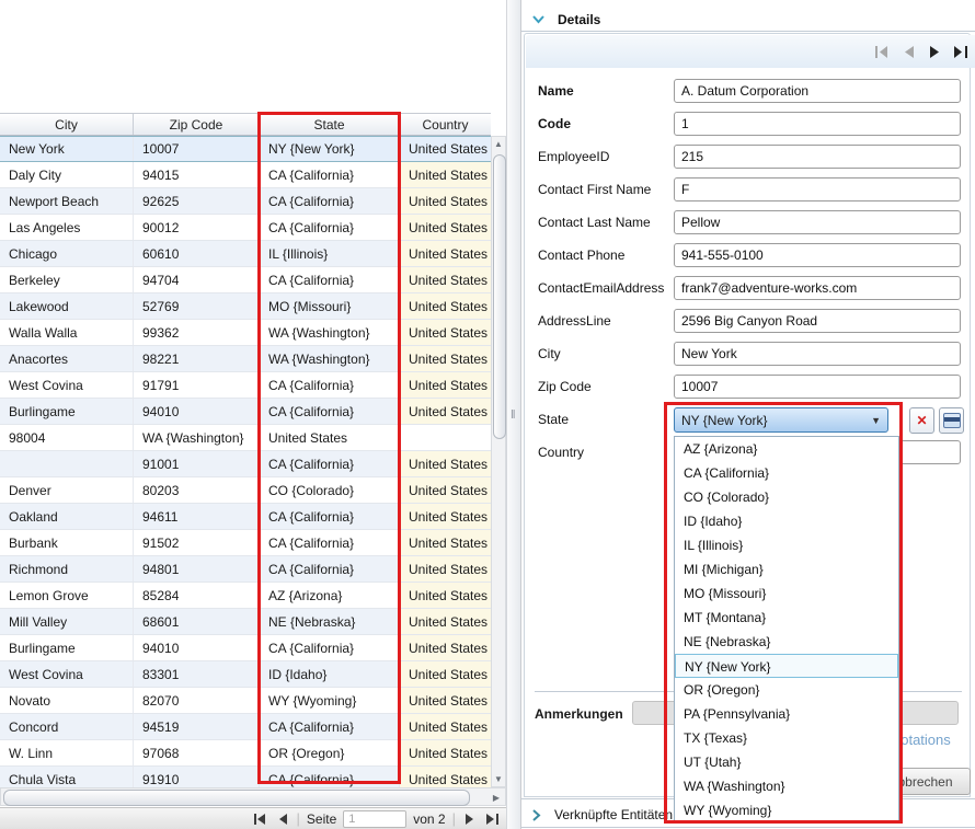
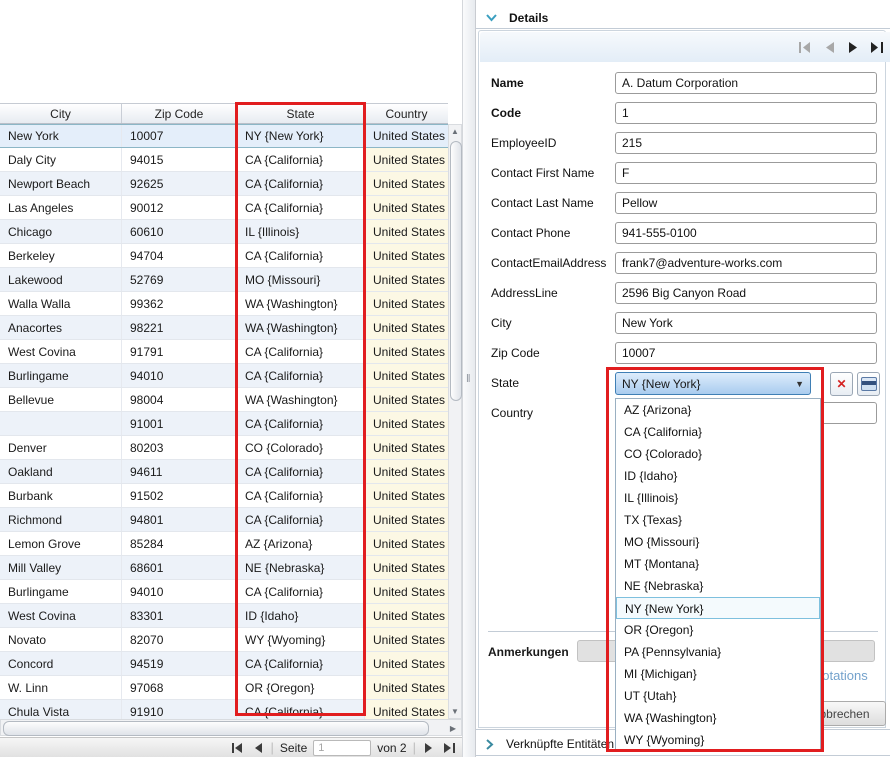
  City
  Zip Code
  State
  Country
  New York
  10007
  NY {New York}
  United States
  Daly City
  94015
  CA {California}
  United States
  Newport Beach
  92625
  CA {California}
  United States
  Las Angeles
  90012
  CA {California}
  United States
  Chicago
  60610
  IL {Illinois}
  United States
  Berkeley
  94704
  CA {California}
  United States
  Lakewood
  52769
  MO {Missouri}
  United States
  Walla Walla
  99362
  WA {Washington}
  United States
  Anacortes
  98221
  WA {Washington}
  United States
  West Covina
  91791
  CA {California}
  United States
  Burlingame
  94010
  CA {California}
  United States
+ Bellevue
  98004
  WA {Washington}
  United States
  91001
  CA {California}
  United States
  Denver
  80203
  CO {Colorado}
  United States
  Oakland
  94611
  CA {California}
  United States
  Burbank
  91502
  CA {California}
  United States
  Richmond
  94801
  CA {California}
  United States
  Lemon Grove
  85284
  AZ {Arizona}
  United States
  Mill Valley
  68601
  NE {Nebraska}
  United States
  Burlingame
  94010
  CA {California}
  United States
  West Covina
  83301
  ID {Idaho}
  United States
  Novato
  82070
  WY {Wyoming}
  United States
  Concord
  94519
  CA {California}
  United States
  W. Linn
  97068
  OR {Oregon}
  United States
  Chula Vista
  91910
  CA {California}
  United States
  ▲
  ▼
  ▶
  |
  Seite
  1
  von 2
  |
  ‖
  Details
  Name
  A. Datum Corporation
  Code
  1
  EmployeeID
  215
  Contact First Name
  F
  Contact Last Name
  Pellow
  Contact Phone
  941-555-0100
  ContactEmailAddress
  frank7@adventure-works.com
  AddressLine
  2596 Big Canyon Road
  City
  New York
  Zip Code
  10007
  State
  NY {New York}
  ▼
  ✕
  AZ {Arizona}
  CA {California}
  CO {Colorado}
  ID {Idaho}
  IL {Illinois}
- MI {Michigan}
+ TX {Texas}
  MO {Missouri}
  MT {Montana}
  NE {Nebraska}
  NY {New York}
  OR {Oregon}
  PA {Pennsylvania}
- TX {Texas}
+ MI {Michigan}
  UT {Utah}
  WA {Washington}
  WY {Wyoming}
  Country
  Anmerkungen
  otations
  bbrechen
  Verknüpfte Entitäten
